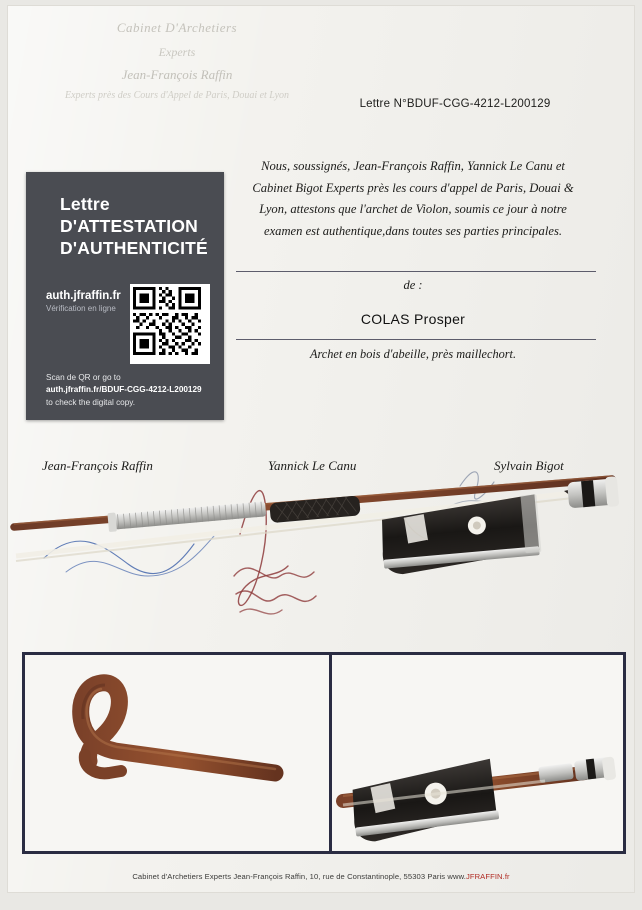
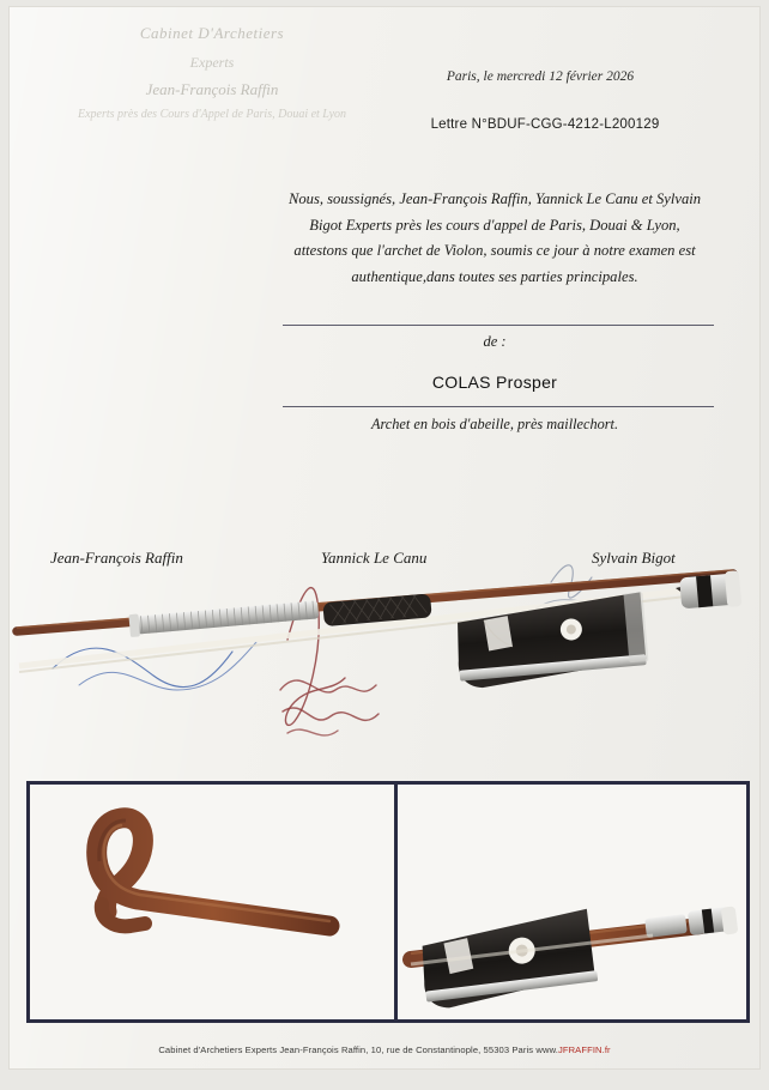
  Cabinet D'Archetiers
  Experts
  Jean-François Raffin
  Experts près des Cours d'Appel de Paris, Douai et Lyon
+ Paris, le mercredi 12 février 2026
  Lettre N°BDUF-CGG-4212-L200129
- Nous, soussignés, Jean-François Raffin, Yannick Le Canu et Cabinet Bigot Experts près les cours d'appel de Paris, Douai & Lyon, attestons que l'archet de Violon, soumis ce jour à notre examen est authentique,dans toutes ses parties principales.
+ Nous, soussignés, Jean-François Raffin, Yannick Le Canu et Sylvain Bigot Experts près les cours d'appel de Paris, Douai & Lyon, attestons que l'archet de Violon, soumis ce jour à notre examen est authentique,dans toutes ses parties principales.
  de :
  COLAS Prosper
  Archet en bois d'abeille, près maillechort.
- Lettre
- D'ATTESTATION
- D'AUTHENTICITÉ
- auth.jfraffin.fr
- Vérification en ligne
- Scan de QR or go to
- auth.jfraffin.fr/BDUF-CGG-4212-L200129
- to check the digital copy.
  Jean-François Raffin
  Yannick Le Canu
  Sylvain Bigot
  Cabinet d'Archetiers Experts Jean-François Raffin, 10, rue de Constantinople, 55303 Paris www.JFRAFFIN.fr
